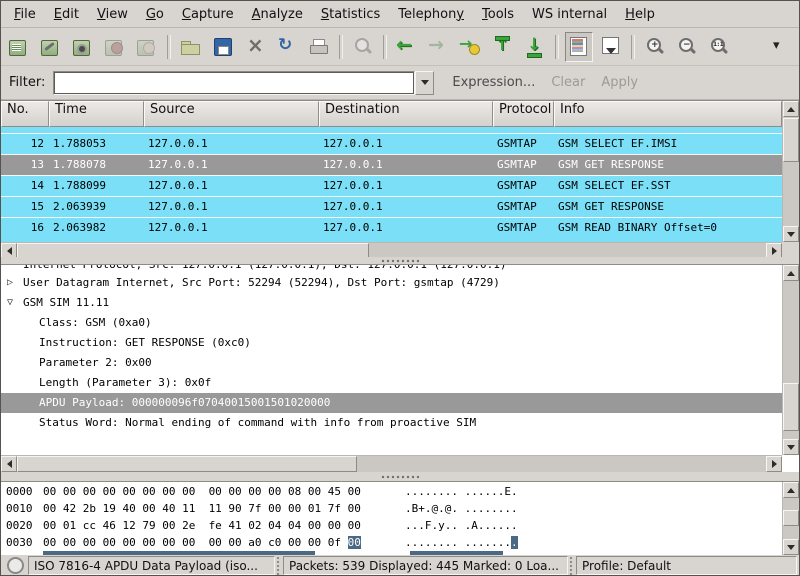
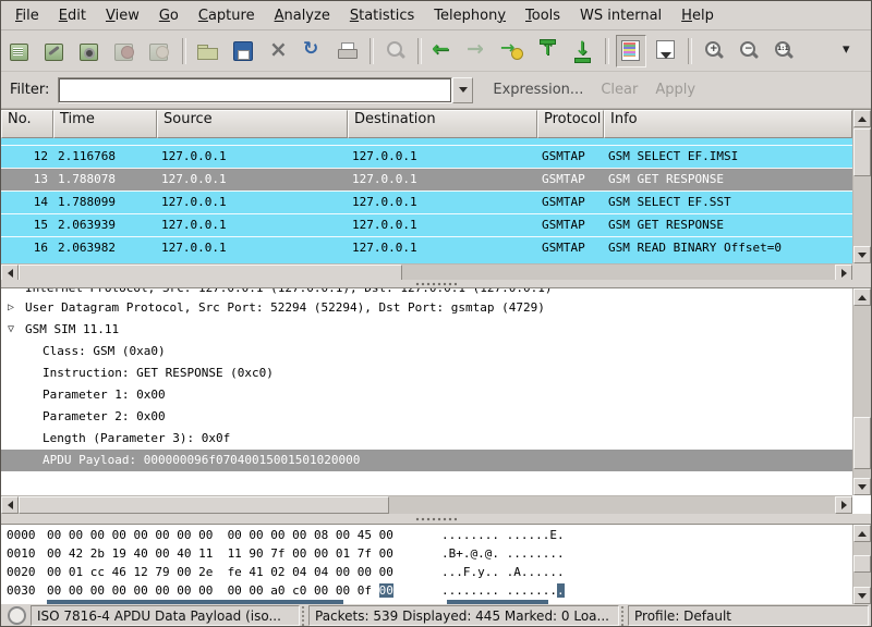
  File
  Edit
  View
  Go
  Capture
  Analyze
  Statistics
  Telephony
  Tools
  WS internal
  Help
  +
  −
  Filter:
  Expression...
  Clear
  Apply
  No.
  Time
  Source
  Destination
  Protocol
  Info
  12
- 1.788053
+ 2.116768
  127.0.0.1
  127.0.0.1
  GSMTAP
  GSM SELECT EF.IMSI
  13
  1.788078
  127.0.0.1
  127.0.0.1
  GSMTAP
  GSM GET RESPONSE
  14
  1.788099
  127.0.0.1
  127.0.0.1
  GSMTAP
  GSM SELECT EF.SST
  15
  2.063939
  127.0.0.1
  127.0.0.1
  GSMTAP
  GSM GET RESPONSE
  16
  2.063982
  127.0.0.1
  127.0.0.1
  GSMTAP
  GSM READ BINARY Offset=0
  Internet Protocol, Src: 127.0.0.1 (127.0.0.1), Dst: 127.0.0.1 (127.0.0.1)
  ▷
- User Datagram Internet, Src Port: 52294 (52294), Dst Port: gsmtap (4729)
+ User Datagram Protocol, Src Port: 52294 (52294), Dst Port: gsmtap (4729)
  ▽
  GSM SIM 11.11
  Class: GSM (0xa0)
  Instruction: GET RESPONSE (0xc0)
+ Parameter 1: 0x00
  Parameter 2: 0x00
  Length (Parameter 3): 0x0f
  APDU Payload: 000000096f07040015001501020000
- Status Word: Normal ending of command with info from proactive SIM
  0000 00 00 00 00 00 00 00 00 00 00 00 00 08 00 45 00 ........ ......E.
  0010 00 42 2b 19 40 00 40 11 11 90 7f 00 00 01 7f 00 .B+.@.@. ........
  0020 00 01 cc 46 12 79 00 2e fe 41 02 04 04 00 00 00 ...F.y.. .A......
  0030 00 00 00 00 00 00 00 00 00 00 a0 c0 00 00 0f 00 ........ ........
  ISO 7816-4 APDU Data Payload (iso...
  Packets: 539 Displayed: 445 Marked: 0 Loa...
  Profile: Default
